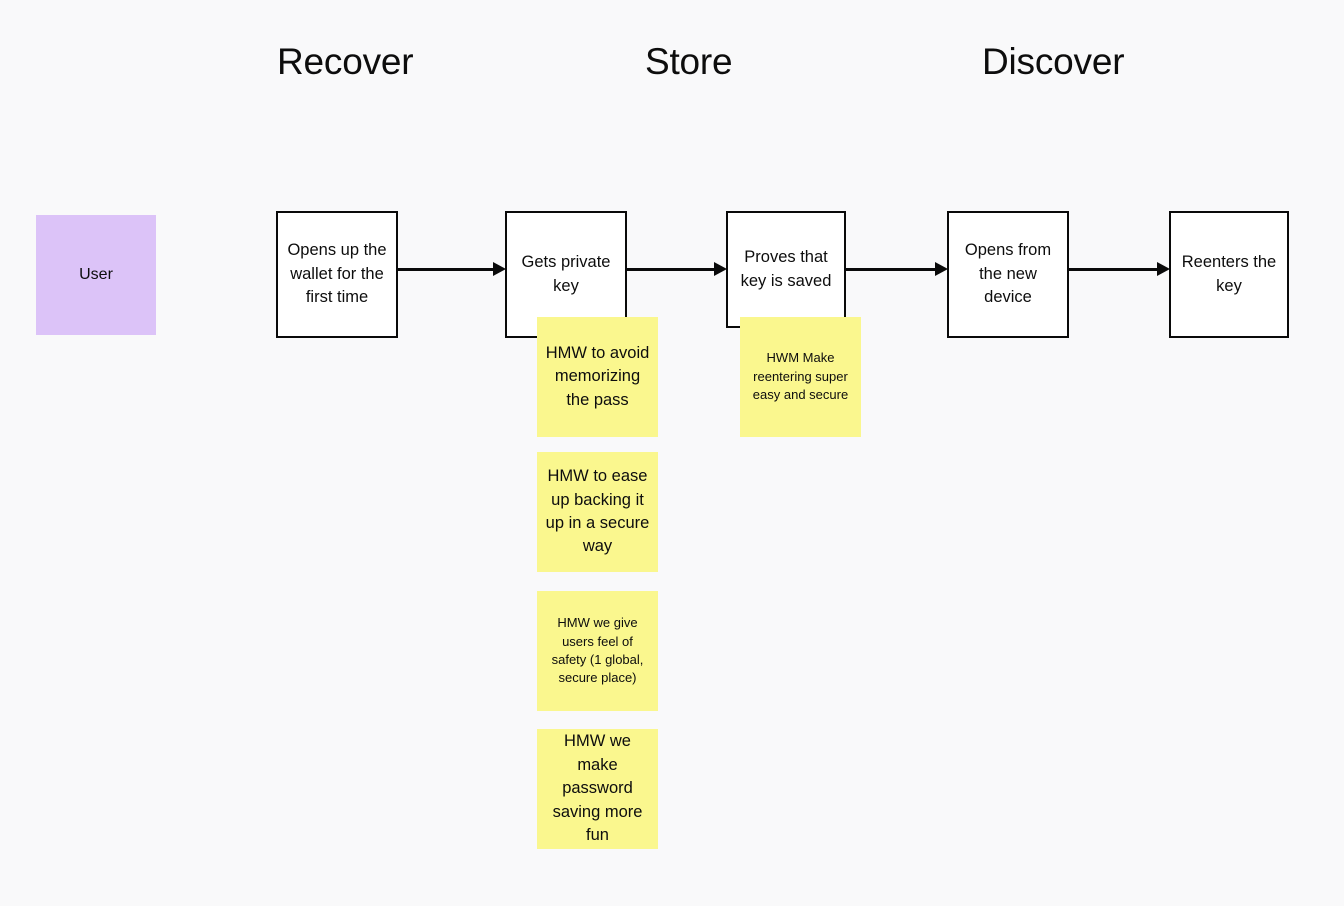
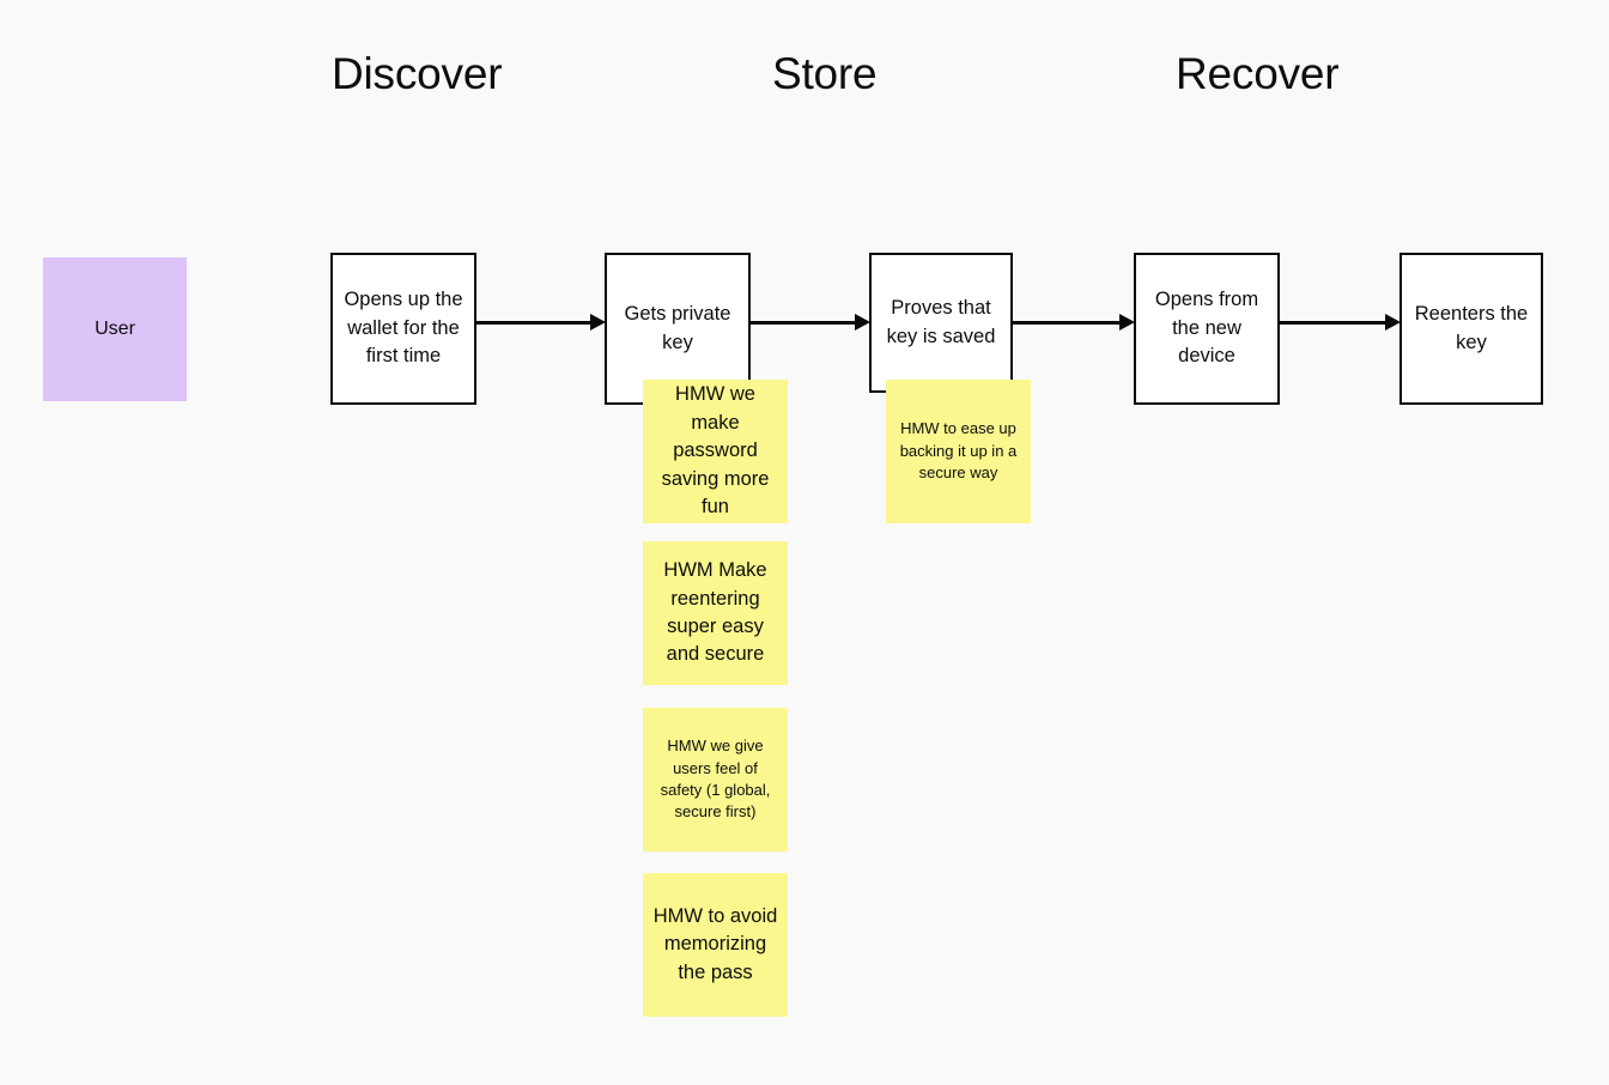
- Recover
+ Discover
  Store
- Discover
+ Recover
  User
  Opens up the wallet for the first time
  Gets private key
  Proves that key is saved
  Opens from the new device
  Reenters the key
- HMW to avoid memorizing the pass
+ HMW we make password saving more fun
- HMW to ease up backing it up in a secure way
+ HWM Make reentering super easy and secure
- HMW we give users feel of safety (1 global, secure place)
+ HMW we give users feel of safety (1 global, secure first)
- HMW we make password saving more fun
+ HMW to avoid memorizing the pass
- HWM Make reentering super easy and secure
+ HMW to ease up backing it up in a secure way
